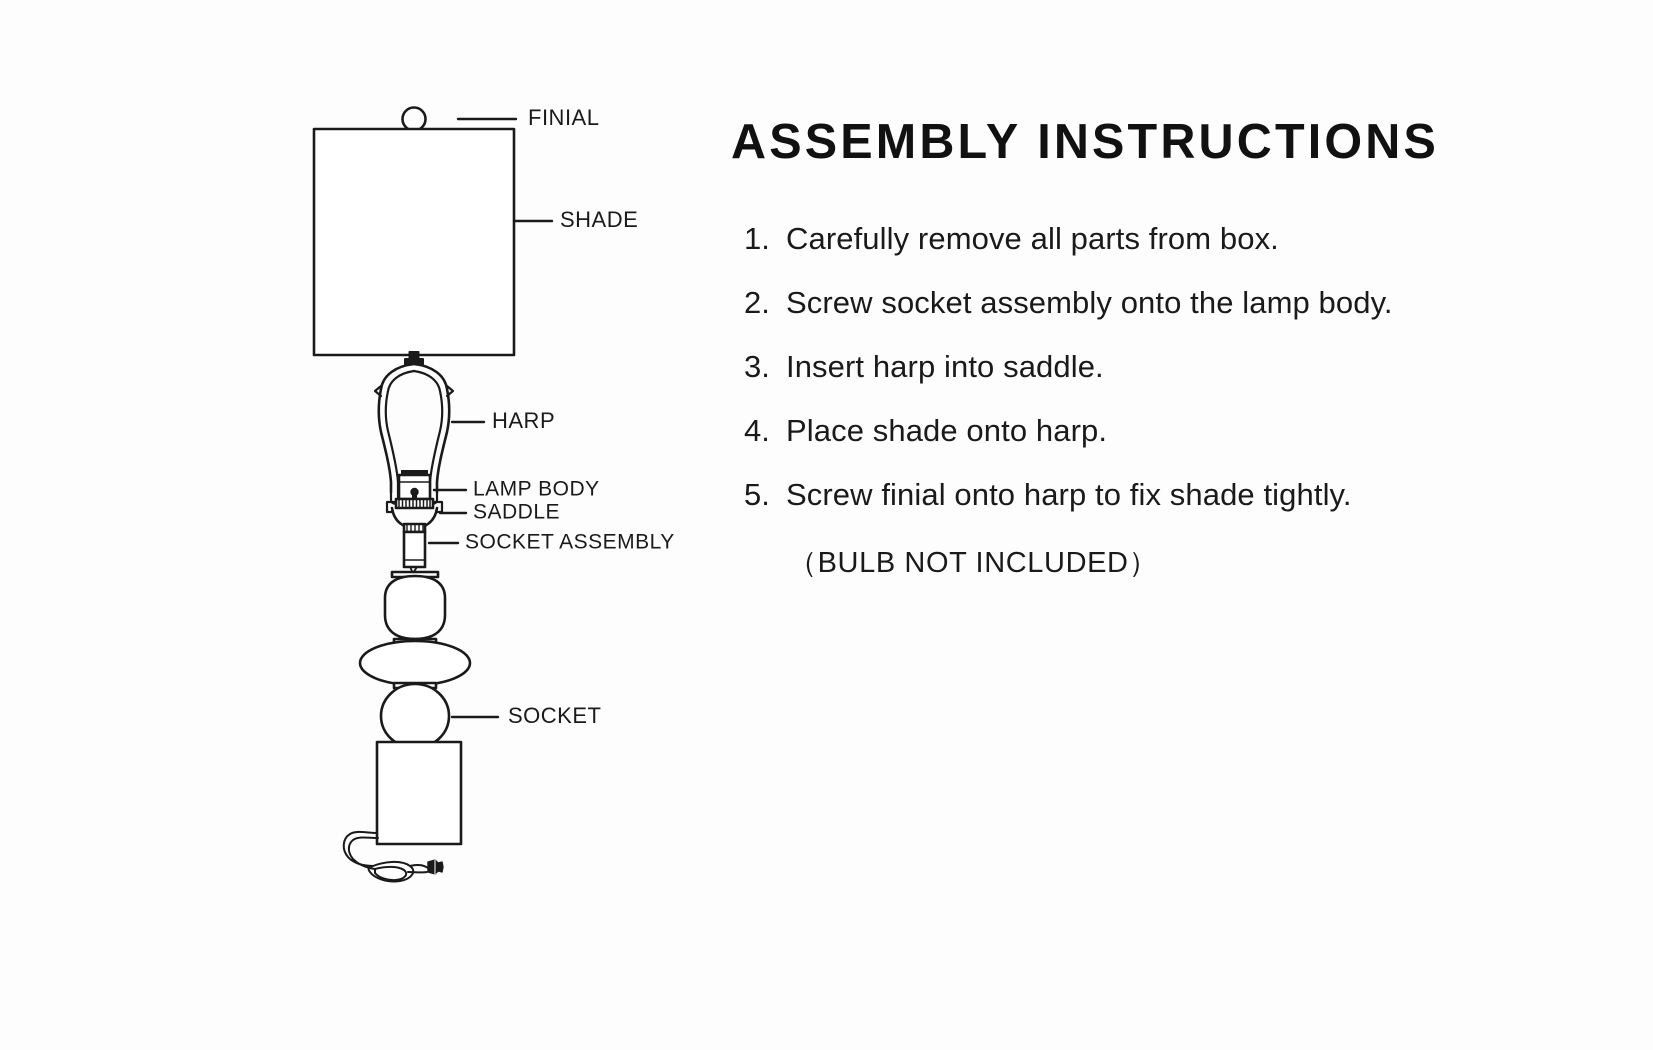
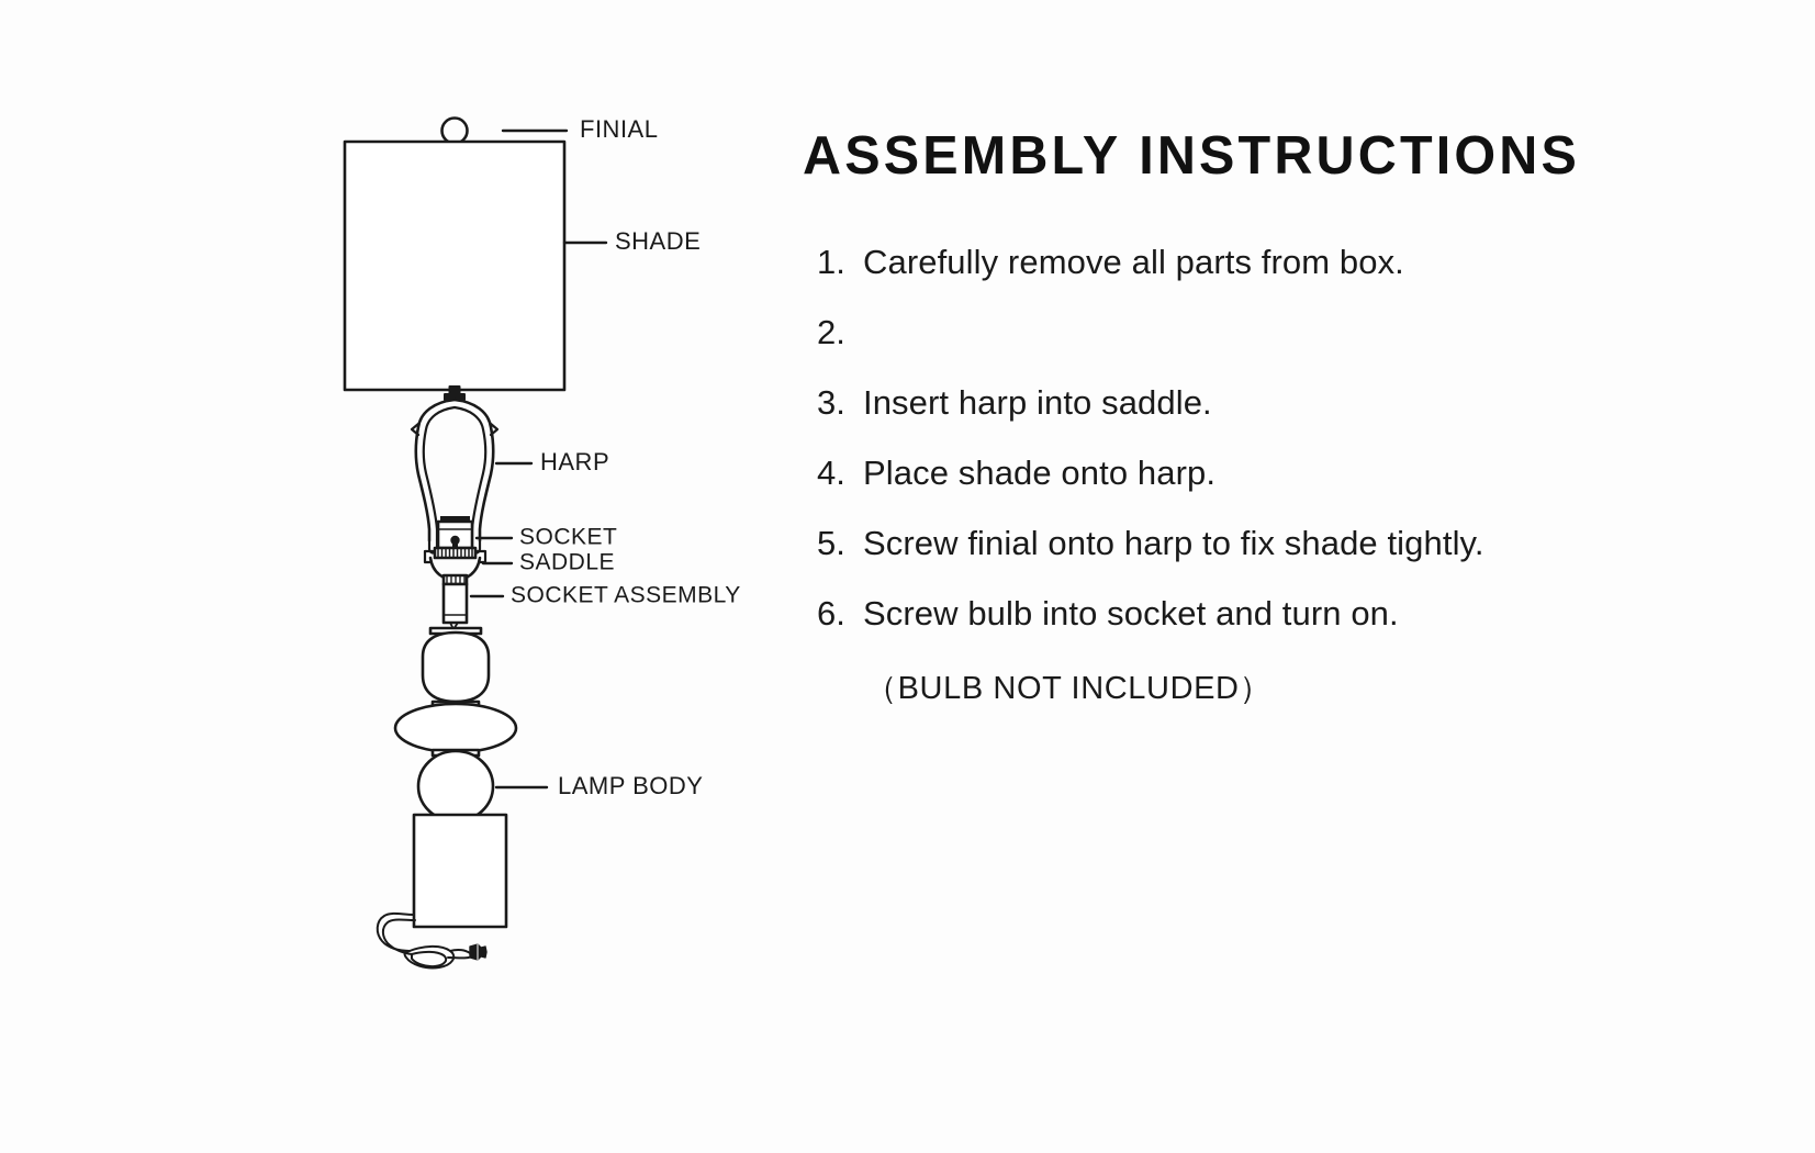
  FINIAL
  SHADE
  HARP
- LAMP BODY
+ SOCKET
  SADDLE
  SOCKET ASSEMBLY
- SOCKET
+ LAMP BODY
  ASSEMBLY INSTRUCTIONS
  1.
  Carefully remove all parts from box.
  2.
- Screw socket assembly onto the lamp body.
  3.
  Insert harp into saddle.
  4.
  Place shade onto harp.
  5.
  Screw finial onto harp to fix shade tightly.
+ 6.
+ Screw bulb into socket and turn on.
  （BULB NOT INCLUDED）
